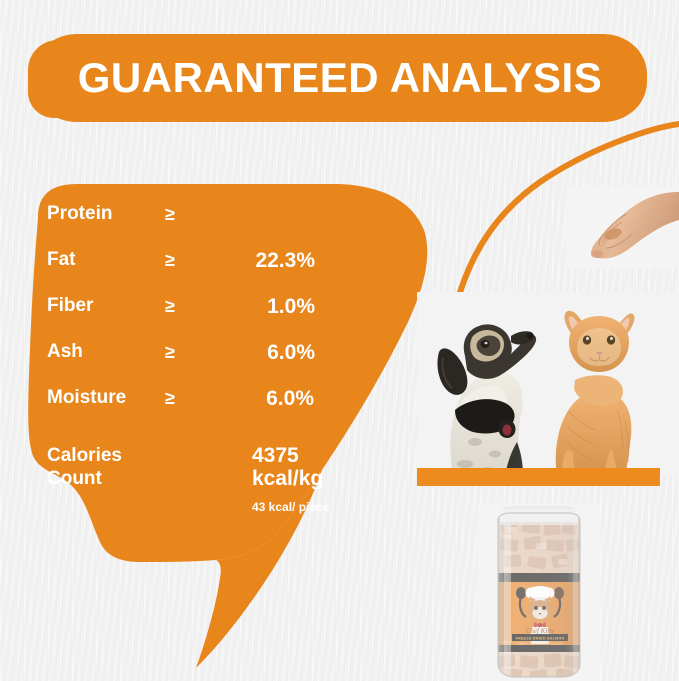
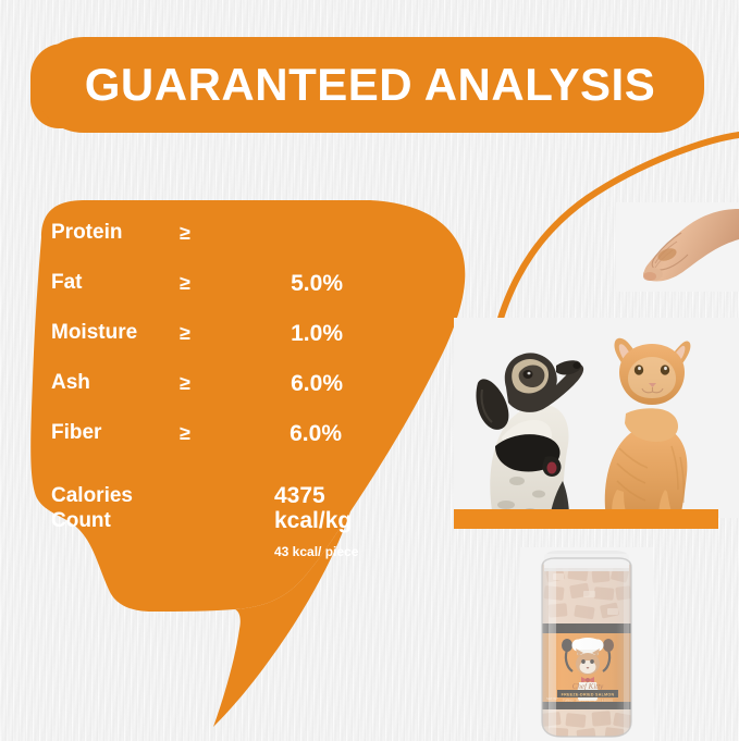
  GUARANTEED ANALYSIS
  Protein
  ≥
  Fat
  ≥
- 22.3%
+ 5.0%
- Fiber
+ Moisture
  ≥
  1.0%
  Ash
  ≥
  6.0%
- Moisture
+ Fiber
  ≥
  6.0%
  Calories
  Count
  4375
  kcal/kg
  43 kcal/ piece
